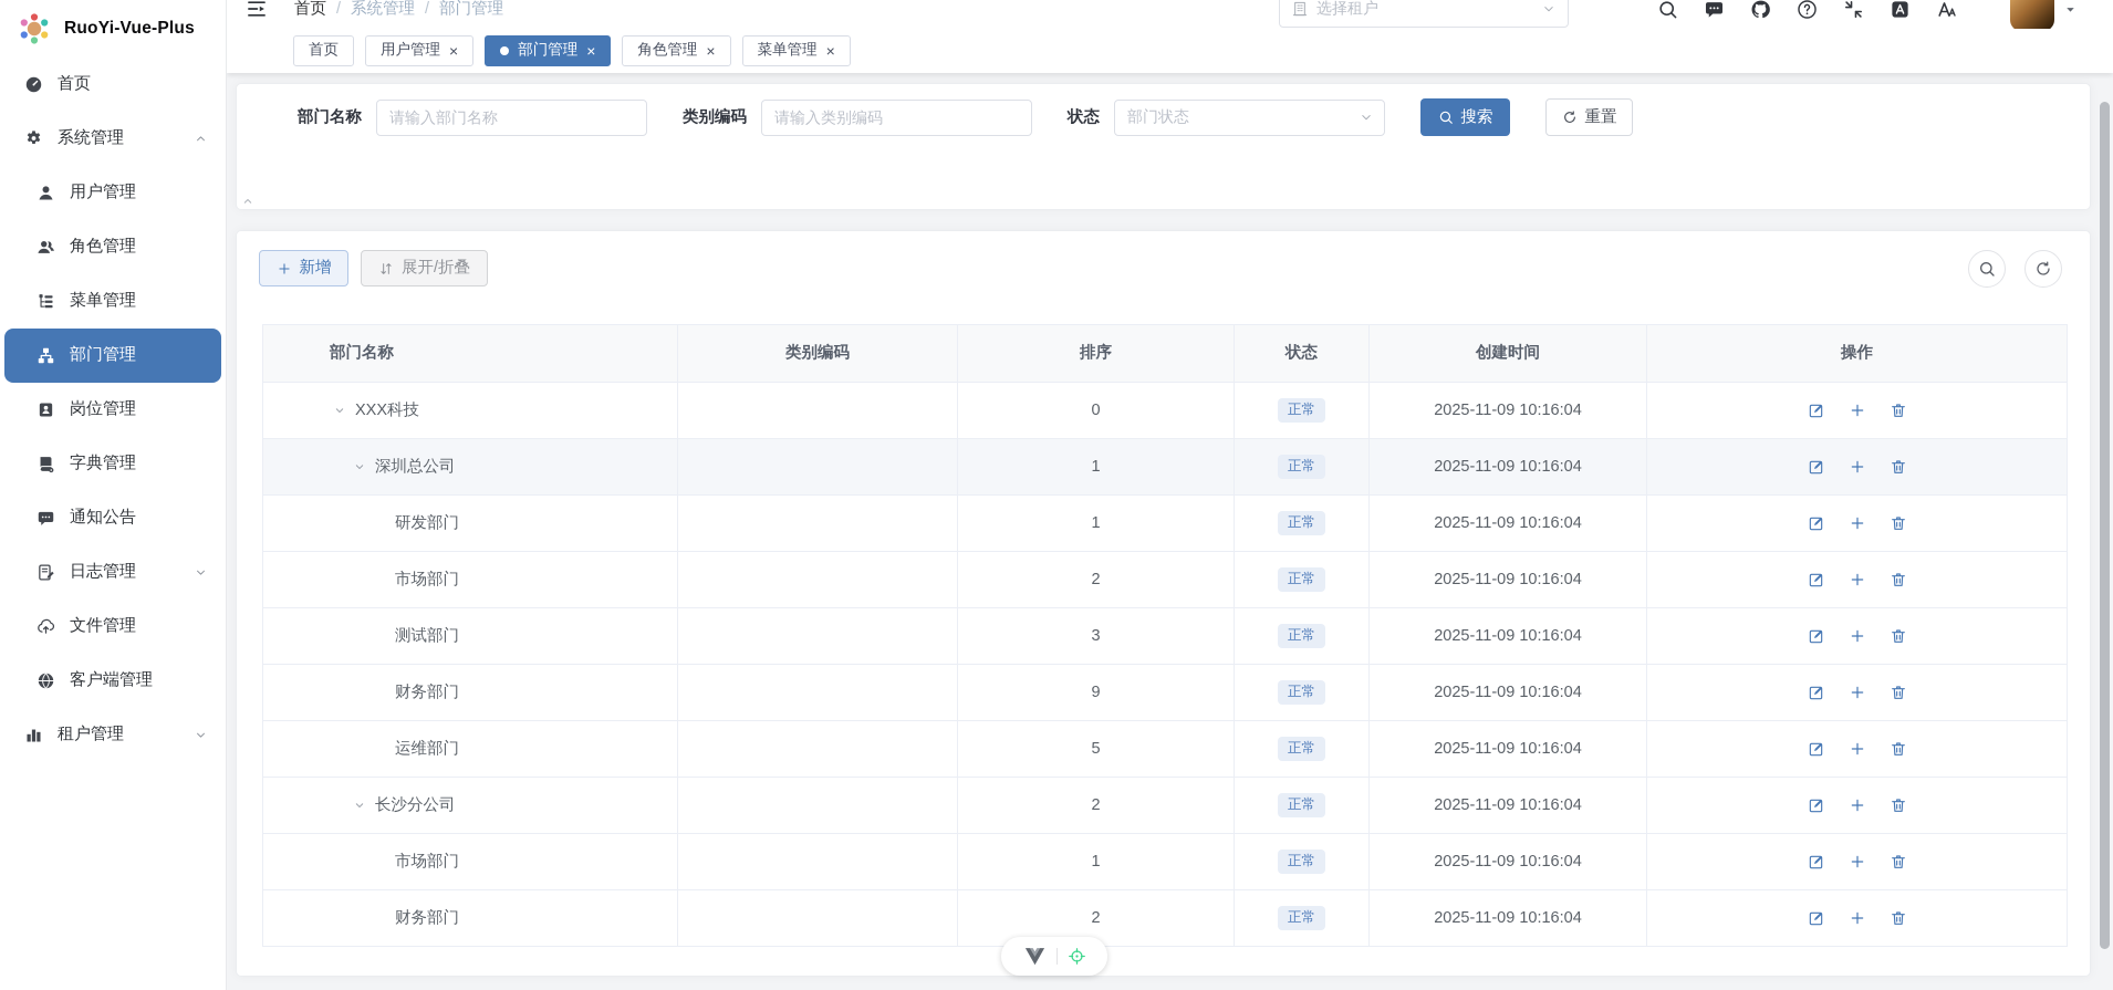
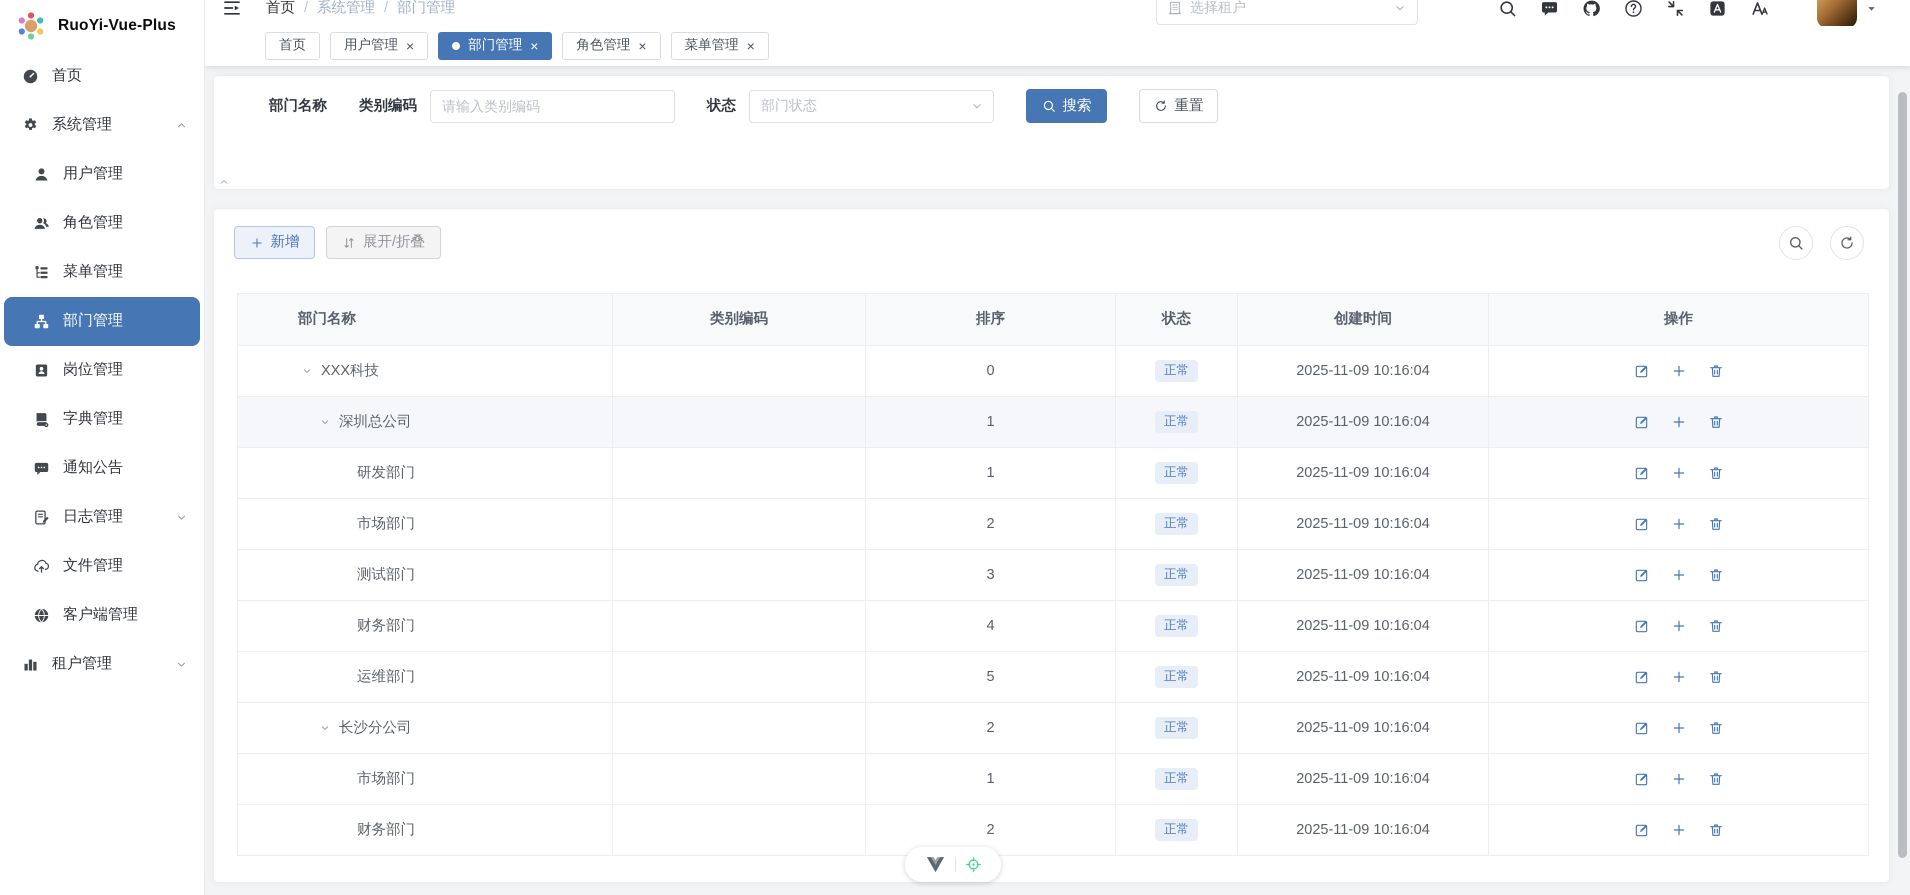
  RuoYi-Vue-Plus
  首页
  系统管理
  用户管理
  角色管理
  菜单管理
  部门管理
  岗位管理
  字典管理
  通知公告
  日志管理
  文件管理
  客户端管理
  租户管理
  首页
  /
  系统管理
  /
  部门管理
  选择租户
  首页
  用户管理
  ×
  部门管理
  ×
  角色管理
  ×
  菜单管理
  ×
  部门名称
- 请输入部门名称
  类别编码
  请输入类别编码
  状态
  部门状态
  搜索
  重置
  新增
  展开/折叠
  部门名称
  类别编码
  排序
  状态
  创建时间
  操作
  XXX科技
  0
  正常
  2025-11-09 10:16:04
  深圳总公司
  1
  正常
  2025-11-09 10:16:04
  研发部门
  1
  正常
  2025-11-09 10:16:04
  市场部门
  2
  正常
  2025-11-09 10:16:04
  测试部门
  3
  正常
  2025-11-09 10:16:04
  财务部门
- 9
+ 4
  正常
  2025-11-09 10:16:04
  运维部门
  5
  正常
  2025-11-09 10:16:04
  长沙分公司
  2
  正常
  2025-11-09 10:16:04
  市场部门
  1
  正常
  2025-11-09 10:16:04
  财务部门
  2
  正常
  2025-11-09 10:16:04
